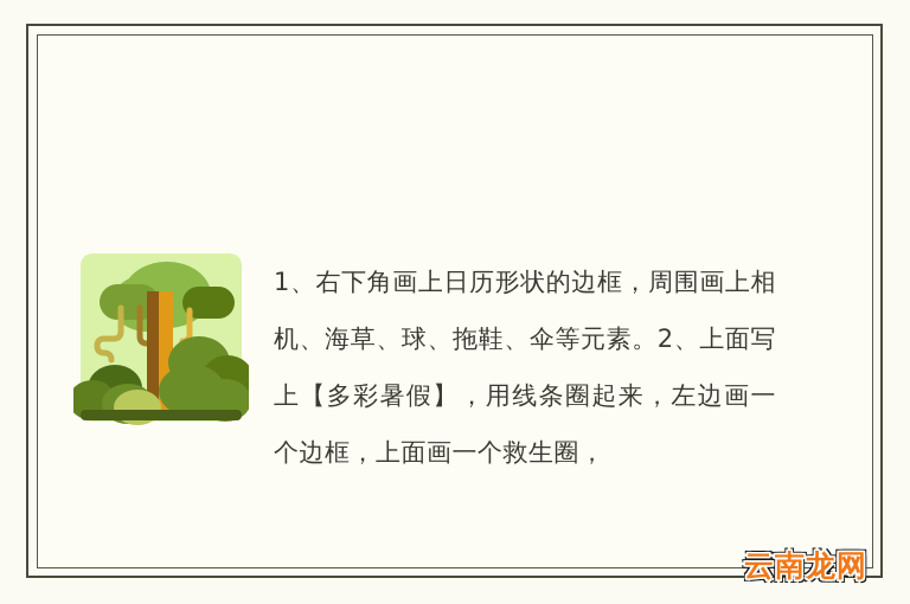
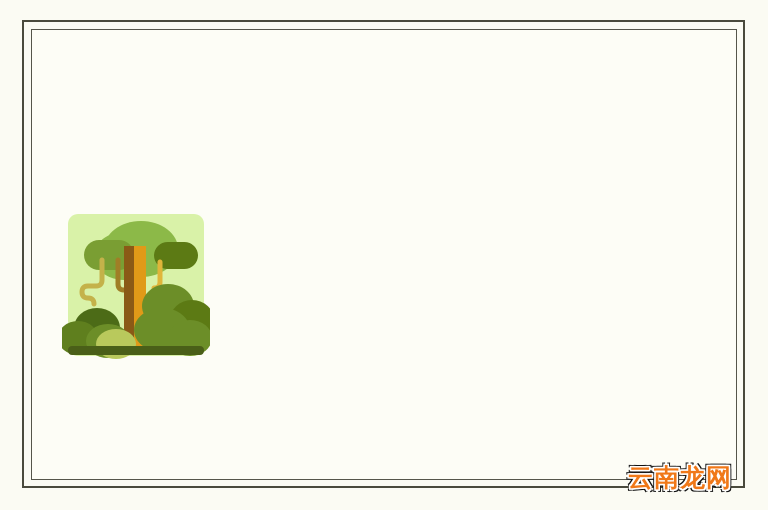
- 1、右下角画上日历形状的边框，周围画上相机、海草、球、拖鞋、伞等元素。2、上面写上【多彩暑假】，用线条圈起来，左边画一个边框，上面画一个救生圈，
  云南龙网
